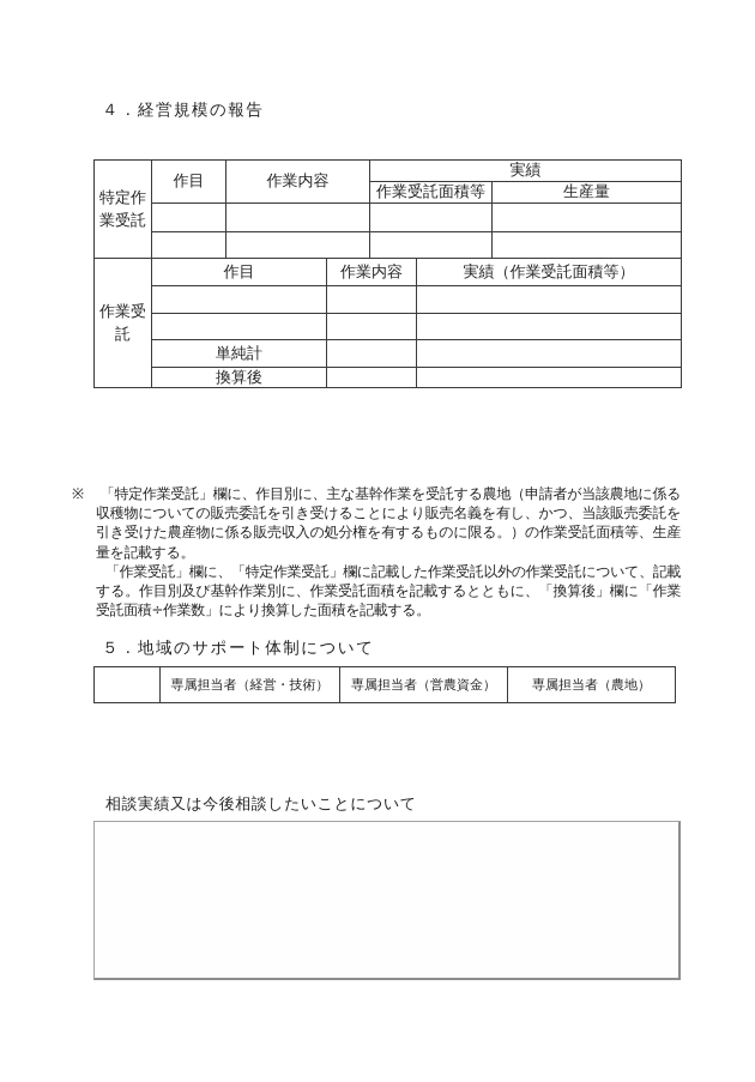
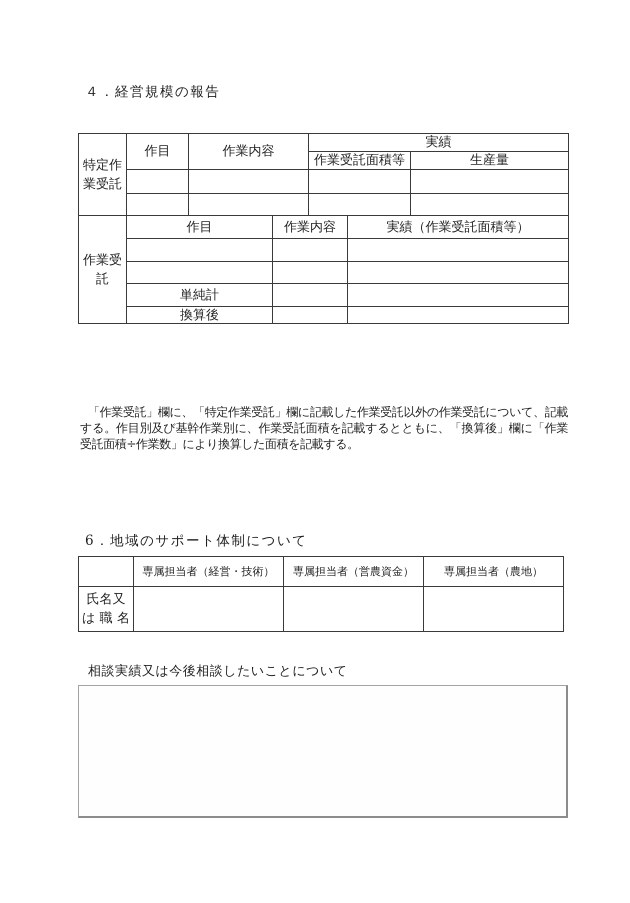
  ４．経営規模の報告
  特定作業受託	作目	作業内容	実績
  作業受託面積等	生産量
  作業受託	作目	作業内容	実績（作業受託面積等）
  単純計
  換算後
- ※ 「特定作業受託」欄に、作目別に、主な基幹作業を受託する農地（申請者が当該農地に係る収穫物についての販売委託を引き受けることにより販売名義を有し、かつ、当該販売委託を引き受けた農産物に係る販売収入の処分権を有するものに限る。）の作業受託面積等、生産量を記載する。
  「作業受託」欄に、「特定作業受託」欄に記載した作業受託以外の作業受託について、記載する。作目別及び基幹作業別に、作業受託面積を記載するとともに、「換算後」欄に「作業受託面積÷作業数」により換算した面積を記載する。
- ５．地域のサポート体制について
+ 6．地域のサポート体制について
  	専属担当者（経営・技術）	専属担当者（営農資金）	専属担当者（農地）
+ 氏名又は職名
  相談実績又は今後相談したいことについて
